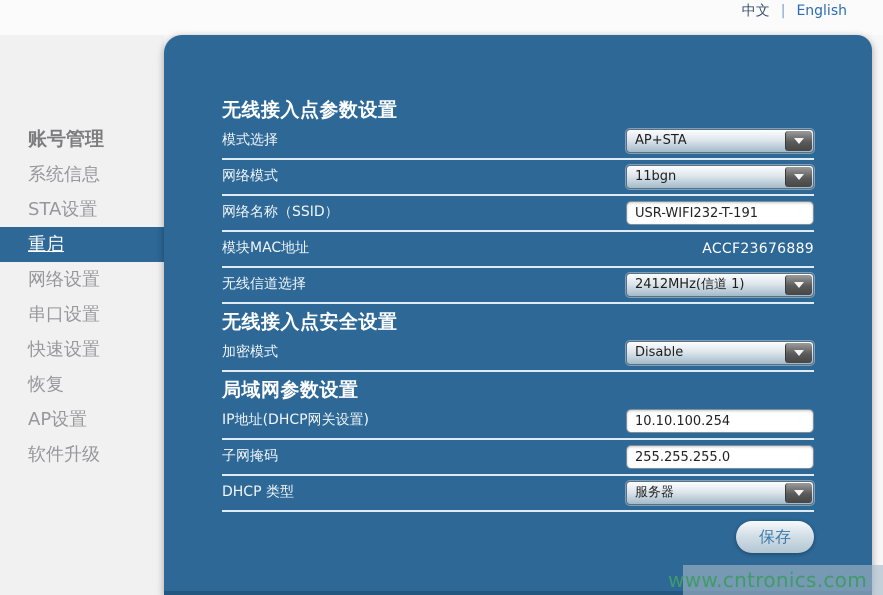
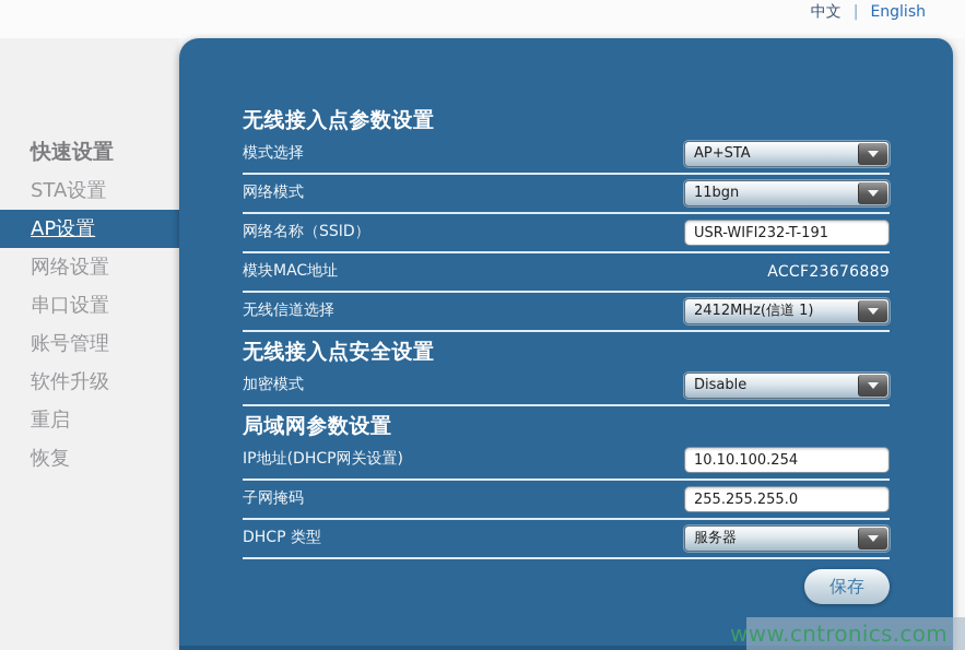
  中文
  |
  English
- 账号管理
+ 快速设置
- 系统信息
  STA设置
- 重启
+ AP设置
  网络设置
  串口设置
- 快速设置
+ 账号管理
- 恢复
+ 软件升级
- AP设置
+ 重启
- 软件升级
+ 恢复
  无线接入点参数设置
  模式选择
  AP+STA
  网络模式
  11bgn
  网络名称（SSID）
  USR-WIFI232-T-191
  模块MAC地址
  ACCF23676889
  无线信道选择
  2412MHz(信道 1)
  无线接入点安全设置
  加密模式
  Disable
  局域网参数设置
  IP地址(DHCP网关设置)
  10.10.100.254
  子网掩码
  255.255.255.0
  DHCP 类型
  服务器
  保存
  www.cntronics.com
